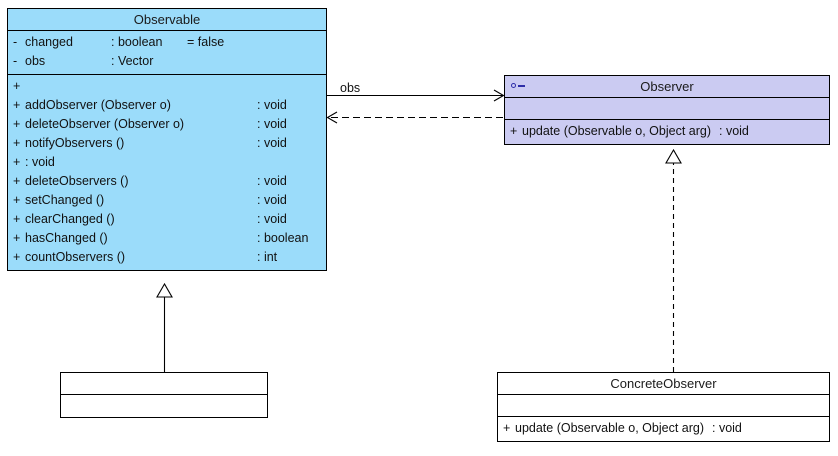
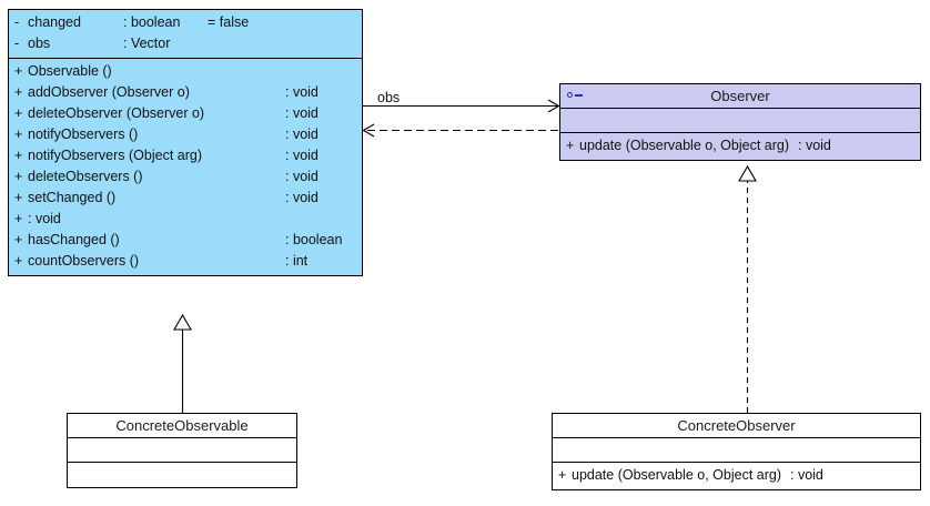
- Observable
  -
  changed
  : boolean
  = false
  -
  obs
  : Vector
  +
+ Observable ()
  +
  addObserver (Observer o)
  : void
  +
  deleteObserver (Observer o)
  : void
  +
  notifyObservers ()
  : void
  +
+ notifyObservers (Object arg)
  : void
  +
  deleteObservers ()
  : void
  +
  setChanged ()
  : void
  +
- clearChanged ()
  : void
  +
  hasChanged ()
  : boolean
  +
  countObservers ()
  : int
  Observer
  +
  update (Observable o, Object arg)
  : void
+ ConcreteObservable
  ConcreteObserver
  +
  update (Observable o, Object arg)
  : void
  obs
